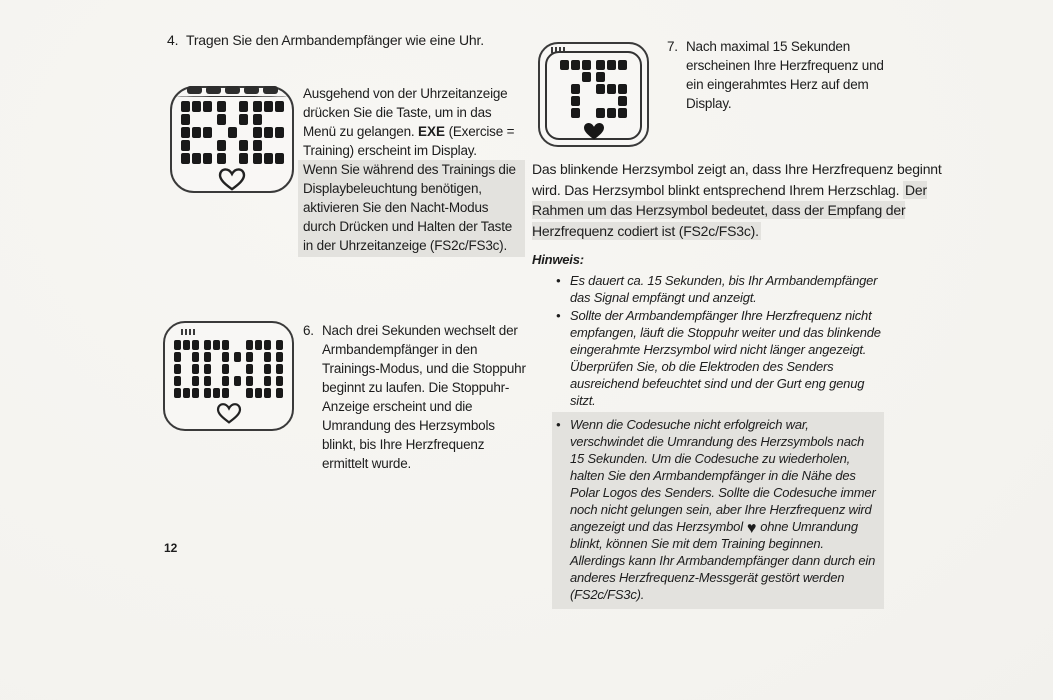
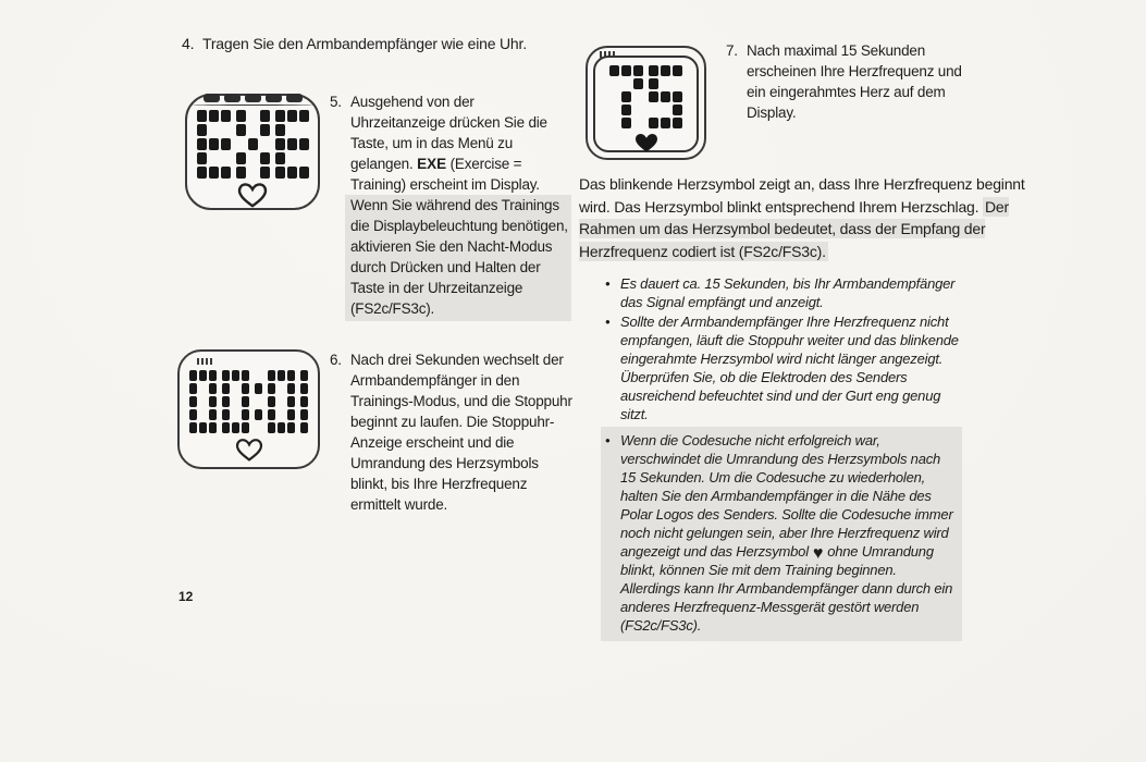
  4.
  Tragen Sie den Armbandempfänger wie eine Uhr.
+ 5.
  Ausgehend von der Uhrzeitanzeige drücken Sie die Taste, um in das Menü zu gelangen. EXE (Exercise = Training) erscheint im Display.
  Wenn Sie während des Trainings die Displaybeleuchtung benötigen, aktivieren Sie den Nacht-Modus durch Drücken und Halten der Taste in der Uhrzeitanzeige (FS2c/FS3c).
  6.
  Nach drei Sekunden wechselt der Armbandempfänger in den Trainings-Modus, und die Stoppuhr beginnt zu laufen. Die Stoppuhr-Anzeige erscheint und die Umrandung des Herzsymbols blinkt, bis Ihre Herzfrequenz ermittelt wurde.
  7.
  Nach maximal 15 Sekunden erscheinen Ihre Herzfrequenz und ein eingerahmtes Herz auf dem Display.
  Das blinkende Herzsymbol zeigt an, dass Ihre Herzfrequenz beginnt wird. Das Herzsymbol blinkt entsprechend Ihrem Herzschlag. Der Rahmen um das Herzsymbol bedeutet, dass der Empfang der Herzfrequenz codiert ist (FS2c/FS3c).
- Hinweis:
  •
  Es dauert ca. 15 Sekunden, bis Ihr Armbandempfänger das Signal empfängt und anzeigt.
  •
  Sollte der Armbandempfänger Ihre Herzfrequenz nicht empfangen, läuft die Stoppuhr weiter und das blinkende eingerahmte Herzsymbol wird nicht länger angezeigt. Überprüfen Sie, ob die Elektroden des Senders ausreichend befeuchtet sind und der Gurt eng genug sitzt.
  •
  Wenn die Codesuche nicht erfolgreich war, verschwindet die Umrandung des Herzsymbols nach 15 Sekunden. Um die Codesuche zu wiederholen, halten Sie den Armbandempfänger in die Nähe des Polar Logos des Senders. Sollte die Codesuche immer noch nicht gelungen sein, aber Ihre Herzfrequenz wird angezeigt und das Herzsymbol ♥ ohne Umrandung blinkt, können Sie mit dem Training beginnen. Allerdings kann Ihr Armbandempfänger dann durch ein anderes Herzfrequenz-Messgerät gestört werden (FS2c/FS3c).
  12
